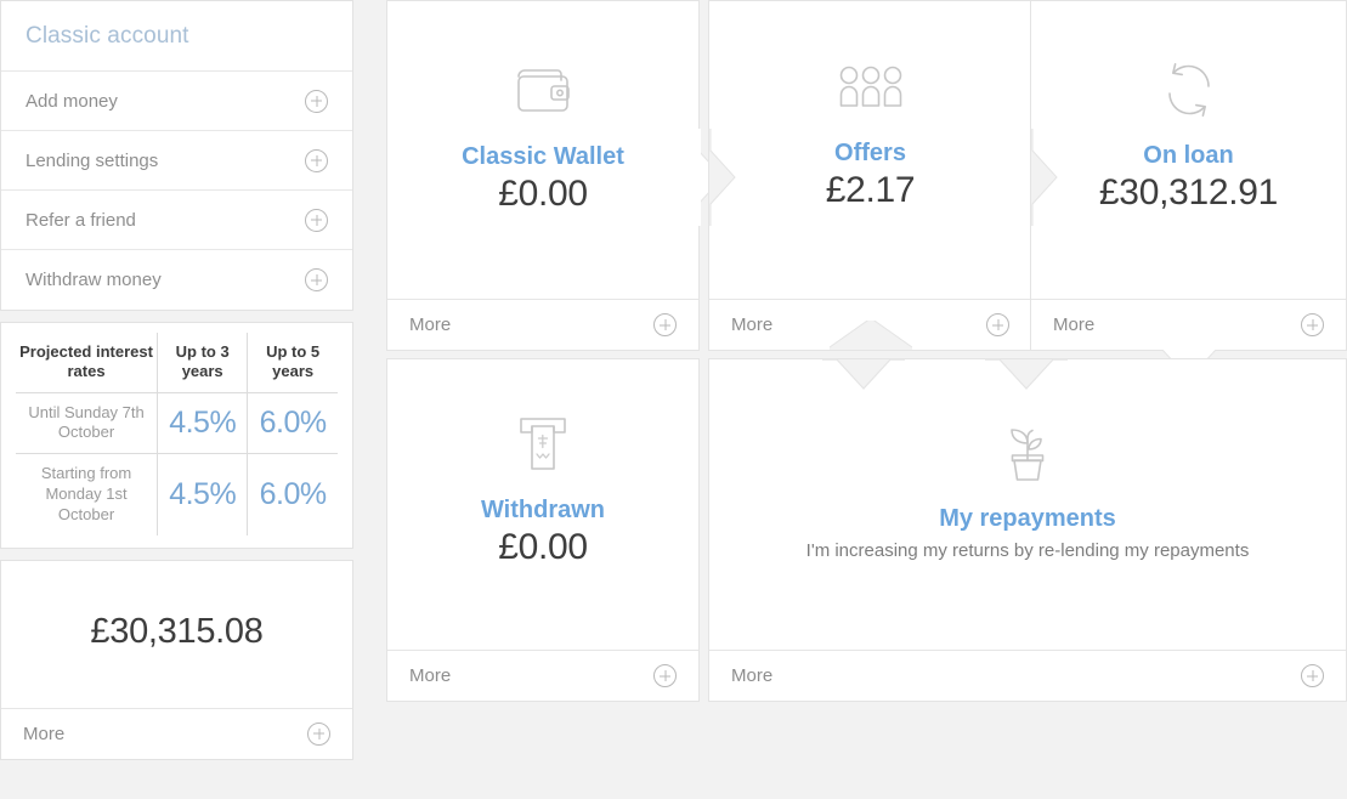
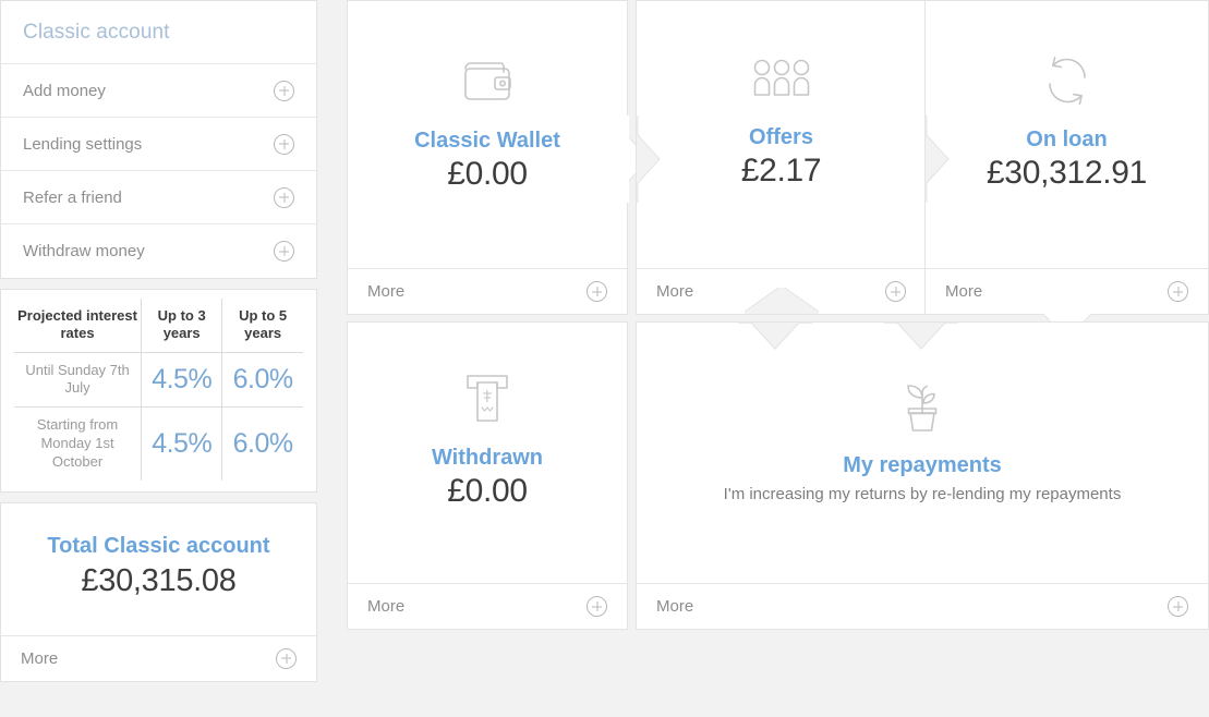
  Classic account
  Add money
  Lending settings
  Refer a friend
  Withdraw money
  Projected interest rates	Up to 3 years	Up to 5 years
- Until Sunday 7th October	4.5%	6.0%
+ Until Sunday 7th July	4.5%	6.0%
  Starting from Monday 1st October	4.5%	6.0%
+ Total Classic account
  £30,315.08
  More
  Classic Wallet
  £0.00
  More
  Offers
  £2.17
  More
  On loan
  £30,312.91
  More
  Withdrawn
  £0.00
  More
  My repayments
  I'm increasing my returns by re-lending my repayments
  More
